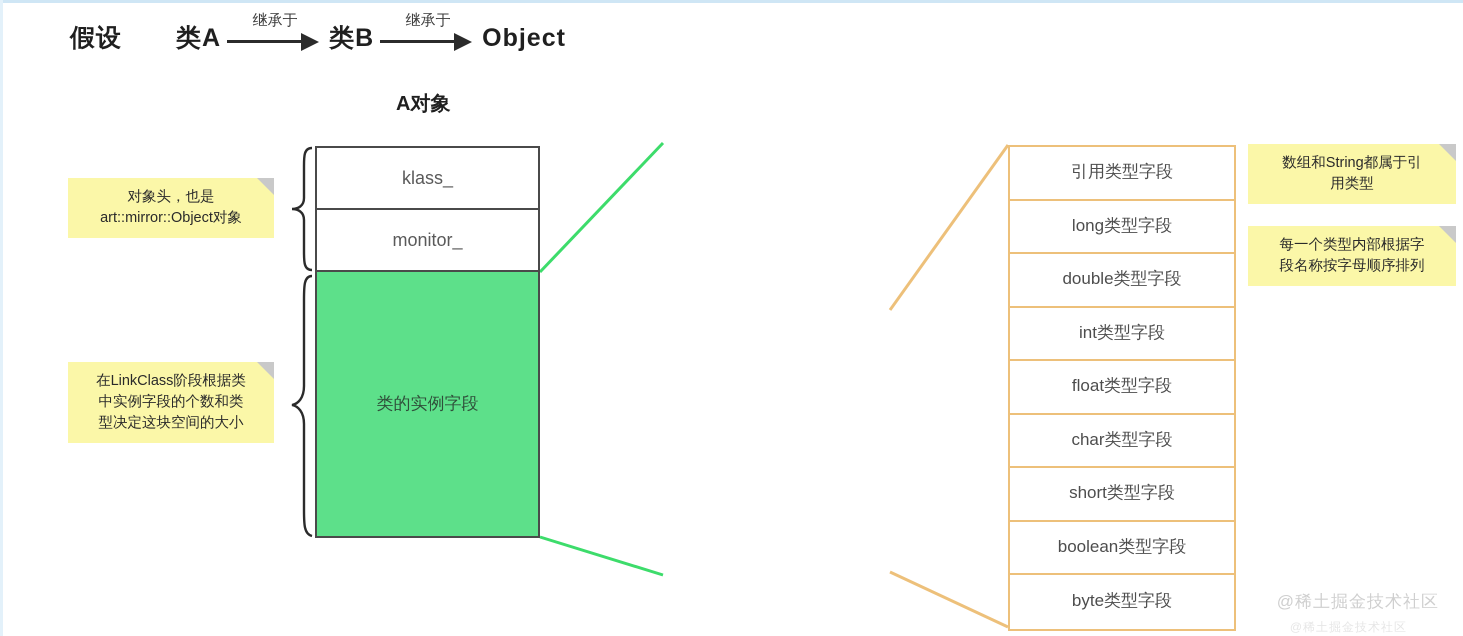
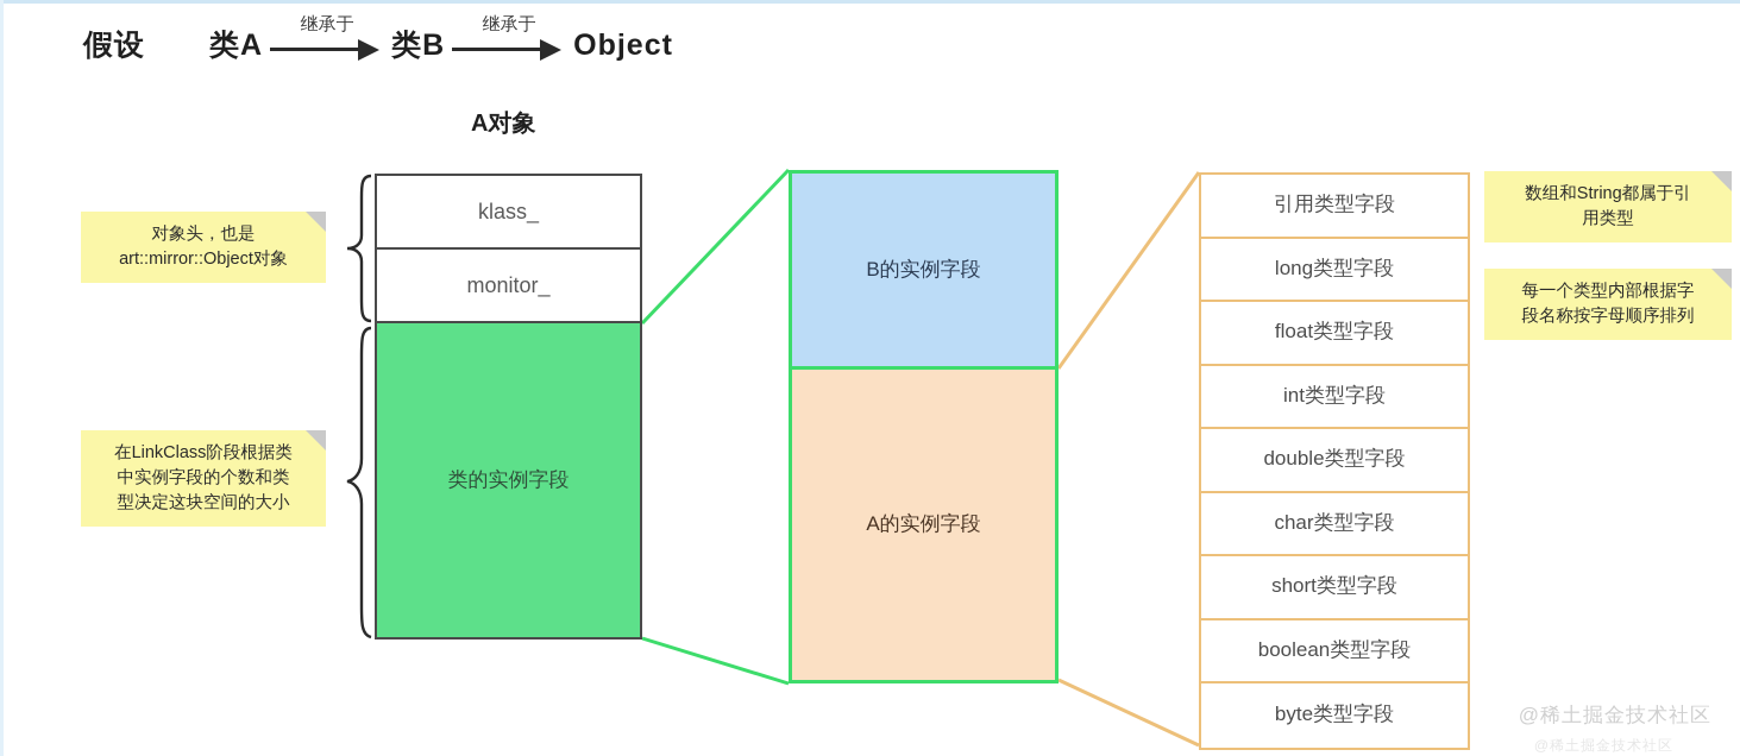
  假设
  类A
  继承于
  类B
  继承于
  Object
  A对象
  klass_
  monitor_
  类的实例字段
  对象头，也是
  art::mirror::Object对象
  在LinkClass阶段根据类
  中实例字段的个数和类
  型决定这块空间的大小
+ B的实例字段
+ A的实例字段
  引用类型字段
  long类型字段
- double类型字段
+ float类型字段
  int类型字段
- float类型字段
+ double类型字段
  char类型字段
  short类型字段
  boolean类型字段
  byte类型字段
  数组和String都属于引
  用类型
  每一个类型内部根据字
  段名称按字母顺序排列
  @稀土掘金技术社区
  @稀土掘金技术社区
